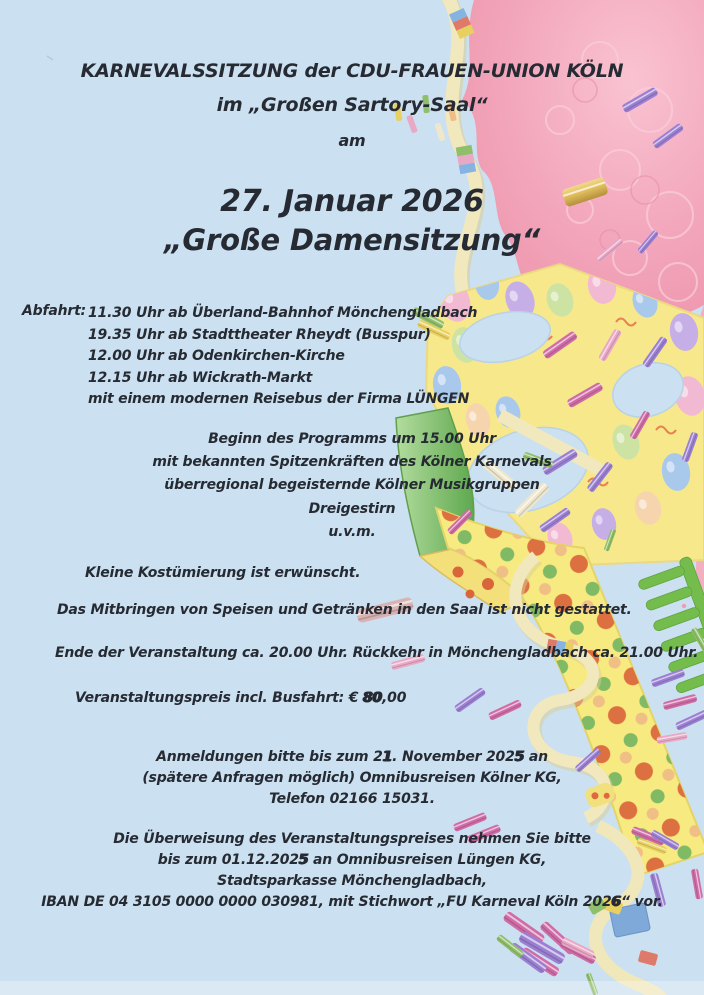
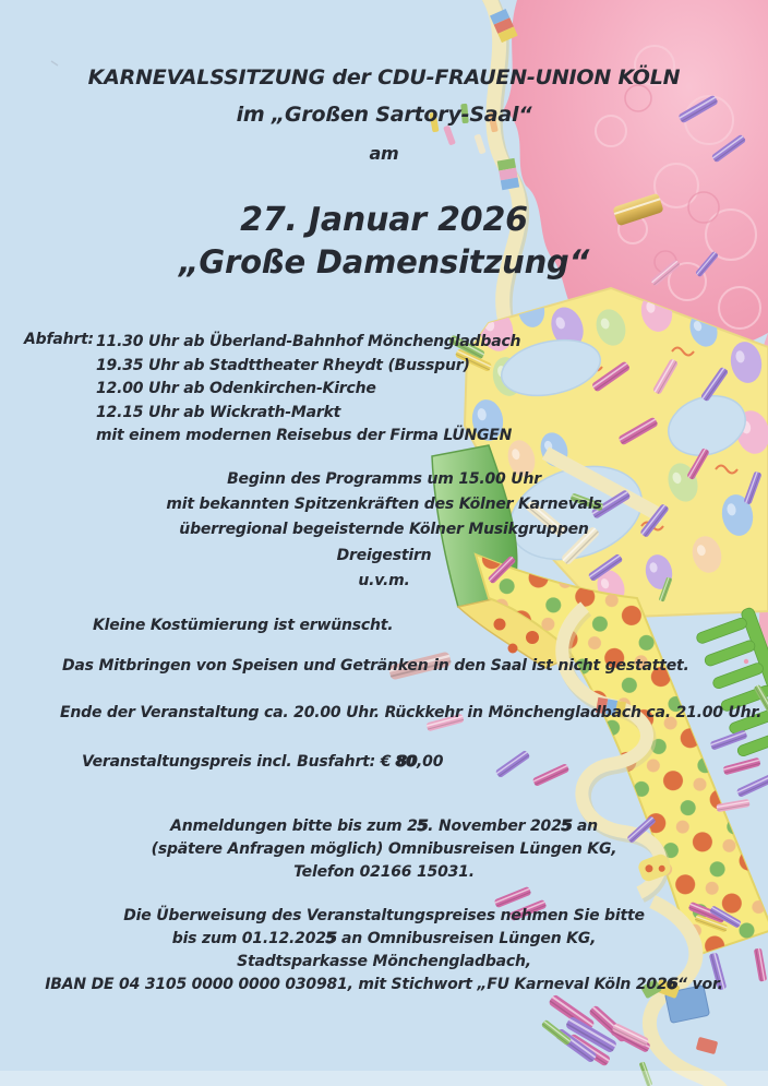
  KARNEVALSSITZUNG der CDU-FRAUEN-UNION KÖLN
  im „Großen Sartory-Saal“
  am
  27. Januar 2026
  „Große Damensitzung“
  Abfahrt:
  11.30 Uhr ab Überland-Bahnhof Mönchengladbach
  19.35 Uhr ab Stadttheater Rheydt (Busspur)
  12.00 Uhr ab Odenkirchen-Kirche
  12.15 Uhr ab Wickrath-Markt
  mit einem modernen Reisebus der Firma LÜNGEN
  Beginn des Programms um 15.00 Uhr
  mit bekannten Spitzenkräften des Kölner Karnevals
  überregional begeisternde Kölner Musikgruppen
  Dreigestirn
  u.v.m.
  Kleine Kostümierung ist erwünscht.
  Das Mitbringen von Speisen und Getränken in den Saal ist nicht gestattet.
  Ende der Veranstaltung ca. 20.00 Uhr. Rückkehr in Mönchengladbach ca. 21.00 Uhr.
  Veranstaltungspreis incl. Busfahrt: € 80,00
- Anmeldungen bitte bis zum 21. November 2025 an
+ Anmeldungen bitte bis zum 25. November 2025 an
- (spätere Anfragen möglich) Omnibusreisen Kölner KG,
+ (spätere Anfragen möglich) Omnibusreisen Lüngen KG,
  Telefon 02166 15031.
  Die Überweisung des Veranstaltungspreises nehmen Sie bitte
  bis zum 01.12.2025 an Omnibusreisen Lüngen KG,
  Stadtsparkasse Mönchengladbach,
  IBAN DE 04 3105 0000 0000 030981, mit Stichwort „FU Karneval Köln 2026“ vor.
